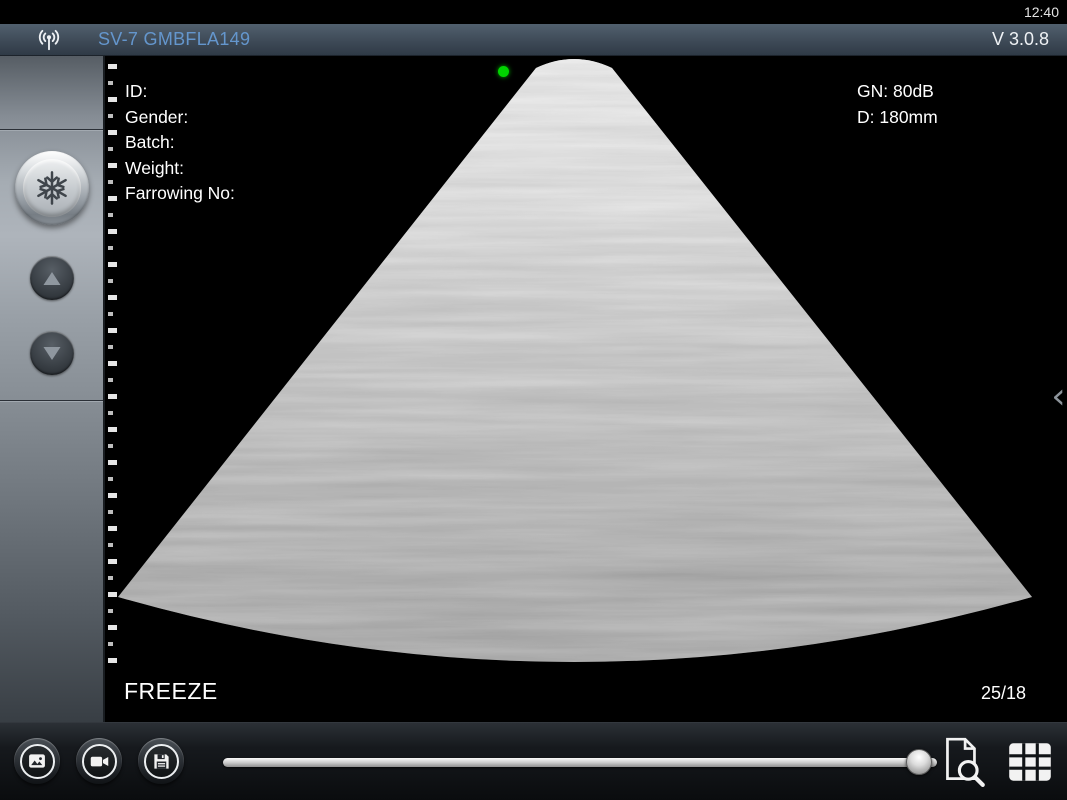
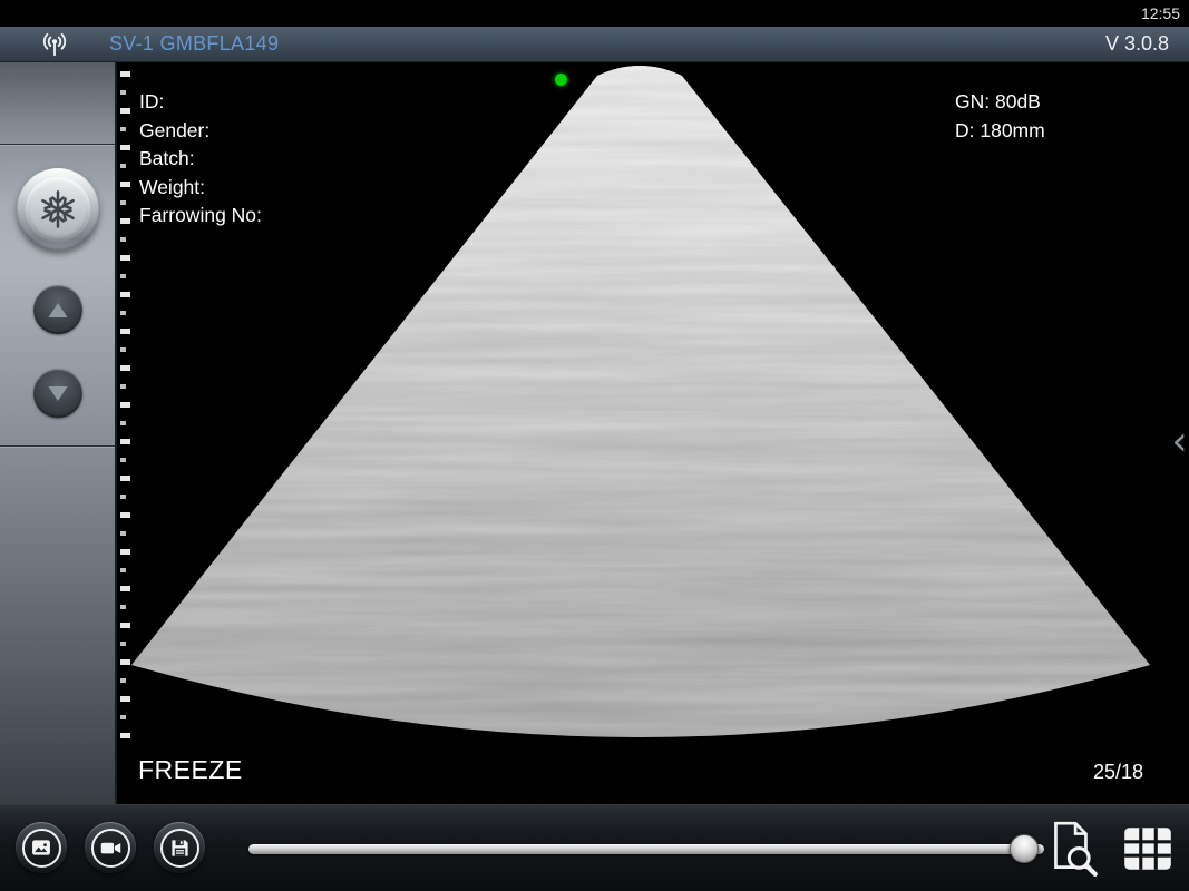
- 12:40
+ 12:55
- SV-7 GMBFLA149
+ SV-1 GMBFLA149
  V 3.0.8
  ID:
  Gender:
  Batch:
  Weight:
  Farrowing No:
  GN: 80dB
  D: 180mm
  FREEZE
  25/18
  ‹
